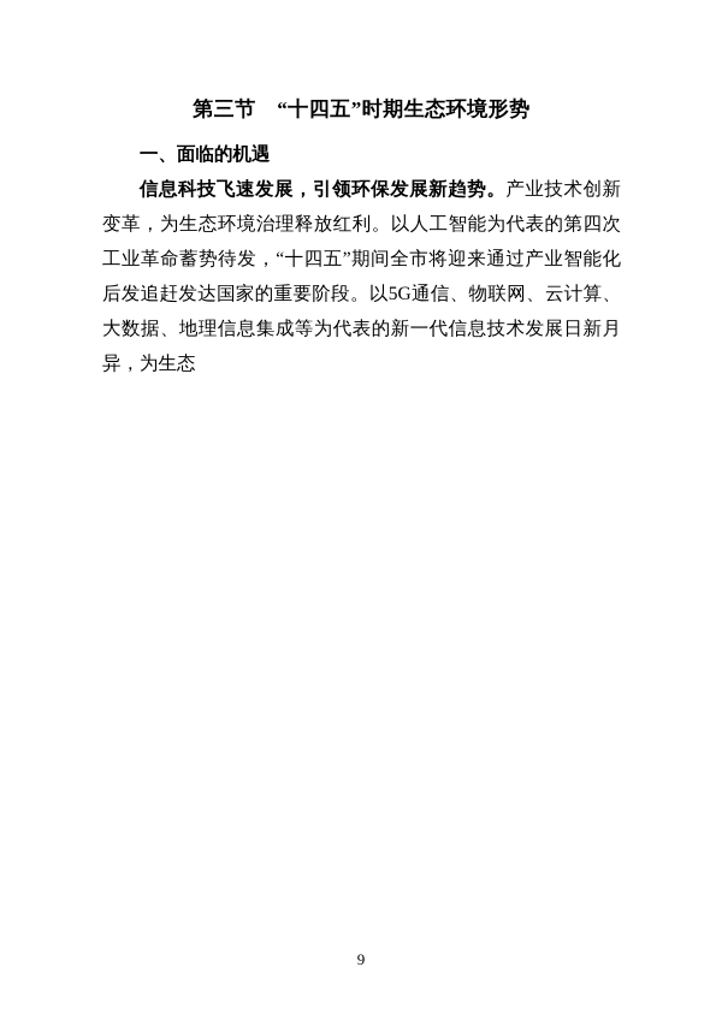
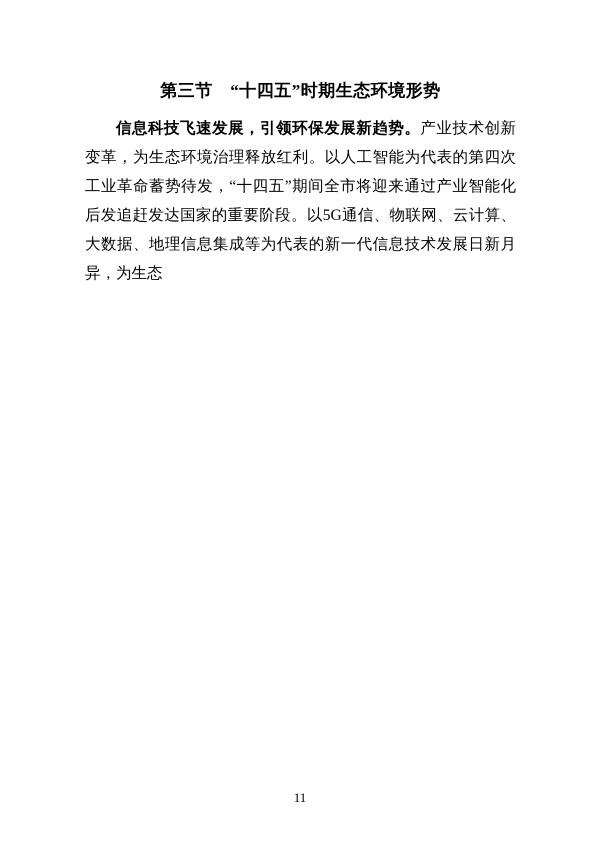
  第三节 “十四五”时期生态环境形势
- 一、面临的机遇
  信息科技飞速发展，引领环保发展新趋势。产业技术创新变革，为生态环境治理释放红利。以人工智能为代表的第四次工业革命蓄势待发，“十四五”期间全市将迎来通过产业智能化后发追赶发达国家的重要阶段。以5G通信、物联网、云计算、大数据、地理信息集成等为代表的新一代信息技术发展日新月异，为生态
- 9
+ 11
